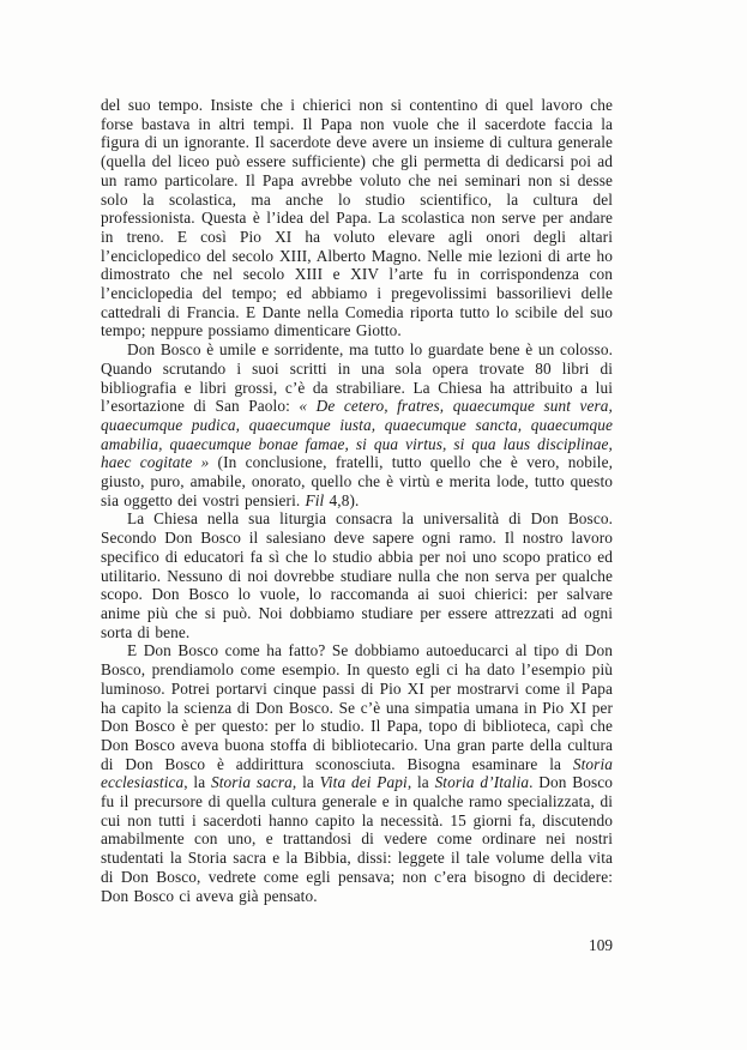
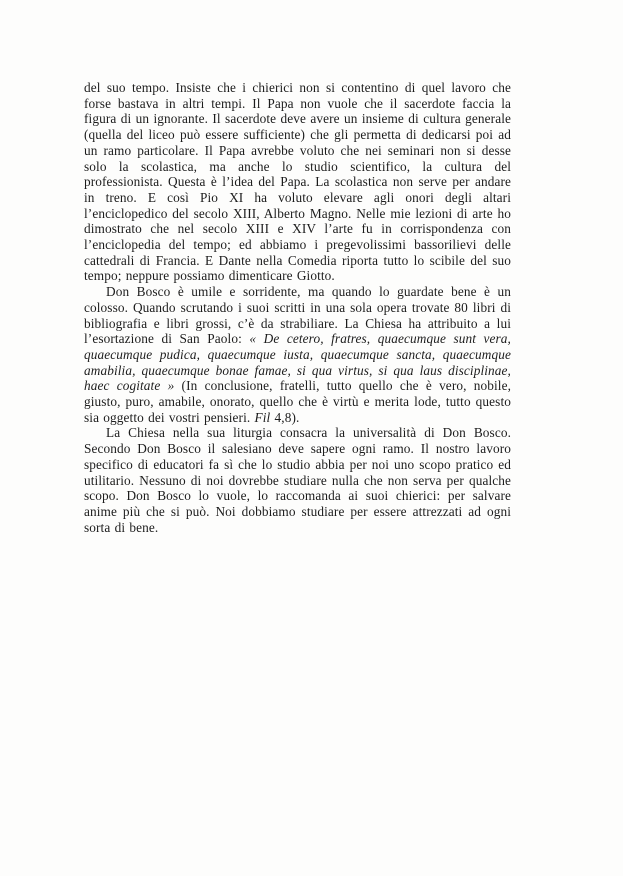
  del suo tempo. Insiste che i chierici non si contentino di quel lavoro che forse bastava in altri tempi. Il Papa non vuole che il sacerdote faccia la figura di un ignorante. Il sacerdote deve avere un insieme di cultura generale (quella del liceo può essere sufficiente) che gli permetta di dedicarsi poi ad un ramo particolare. Il Papa avrebbe voluto che nei seminari non si desse solo la scolastica, ma anche lo studio scientifico, la cultura del professionista. Questa è l’idea del Papa. La scolastica non serve per andare in treno. E così Pio XI ha voluto elevare agli onori degli altari l’enciclopedico del secolo XIII, Alberto Magno. Nelle mie lezioni di arte ho dimostrato che nel secolo XIII e XIV l’arte fu in corrispondenza con l’enciclopedia del tempo; ed abbiamo i pregevolissimi bassorilievi delle cattedrali di Francia. E Dante nella Comedia riporta tutto lo scibile del suo tempo; neppure possiamo dimenticare Giotto.
- Don Bosco è umile e sorridente, ma tutto lo guardate bene è un colosso. Quando scrutando i suoi scritti in una sola opera trovate 80 libri di bibliografia e libri grossi, c’è da strabiliare. La Chiesa ha attribuito a lui l’esortazione di San Paolo: « De cetero, fratres, quaecumque sunt vera, quaecumque pudica, quaecumque iusta, quaecumque sancta, quaecumque amabilia, quaecumque bonae famae, si qua virtus, si qua laus disciplinae, haec cogitate » (In conclusione, fratelli, tutto quello che è vero, nobile, giusto, puro, amabile, onorato, quello che è virtù e merita lode, tutto questo sia oggetto dei vostri pensieri. Fil 4,8).
+ Don Bosco è umile e sorridente, ma quando lo guardate bene è un colosso. Quando scrutando i suoi scritti in una sola opera trovate 80 libri di bibliografia e libri grossi, c’è da strabiliare. La Chiesa ha attribuito a lui l’esortazione di San Paolo: « De cetero, fratres, quaecumque sunt vera, quaecumque pudica, quaecumque iusta, quaecumque sancta, quaecumque amabilia, quaecumque bonae famae, si qua virtus, si qua laus disciplinae, haec cogitate » (In conclusione, fratelli, tutto quello che è vero, nobile, giusto, puro, amabile, onorato, quello che è virtù e merita lode, tutto questo sia oggetto dei vostri pensieri. Fil 4,8).
  La Chiesa nella sua liturgia consacra la universalità di Don Bosco. Secondo Don Bosco il salesiano deve sapere ogni ramo. Il nostro lavoro specifico di educatori fa sì che lo studio abbia per noi uno scopo pratico ed utilitario. Nessuno di noi dovrebbe studiare nulla che non serva per qualche scopo. Don Bosco lo vuole, lo raccomanda ai suoi chierici: per salvare anime più che si può. Noi dobbiamo studiare per essere attrezzati ad ogni sorta di bene.
- E Don Bosco come ha fatto? Se dobbiamo autoeducarci al tipo di Don Bosco, prendiamolo come esempio. In questo egli ci ha dato l’esempio più luminoso. Potrei portarvi cinque passi di Pio XI per mostrarvi come il Papa ha capito la scienza di Don Bosco. Se c’è una simpatia umana in Pio XI per Don Bosco è per questo: per lo studio. Il Papa, topo di biblioteca, capì che Don Bosco aveva buona stoffa di bibliotecario. Una gran parte della cultura di Don Bosco è addirittura sconosciuta. Bisogna esaminare la Storia ecclesiastica, la Storia sacra, la Vita dei Papi, la Storia d’Italia. Don Bosco fu il precursore di quella cultura generale e in qualche ramo specializzata, di cui non tutti i sacerdoti hanno capito la necessità. 15 giorni fa, discutendo amabilmente con uno, e trattandosi di vedere come ordinare nei nostri studentati la Storia sacra e la Bibbia, dissi: leggete il tale volume della vita di Don Bosco, vedrete come egli pensava; non c’era bisogno di decidere: Don Bosco ci aveva già pensato.
- 109
